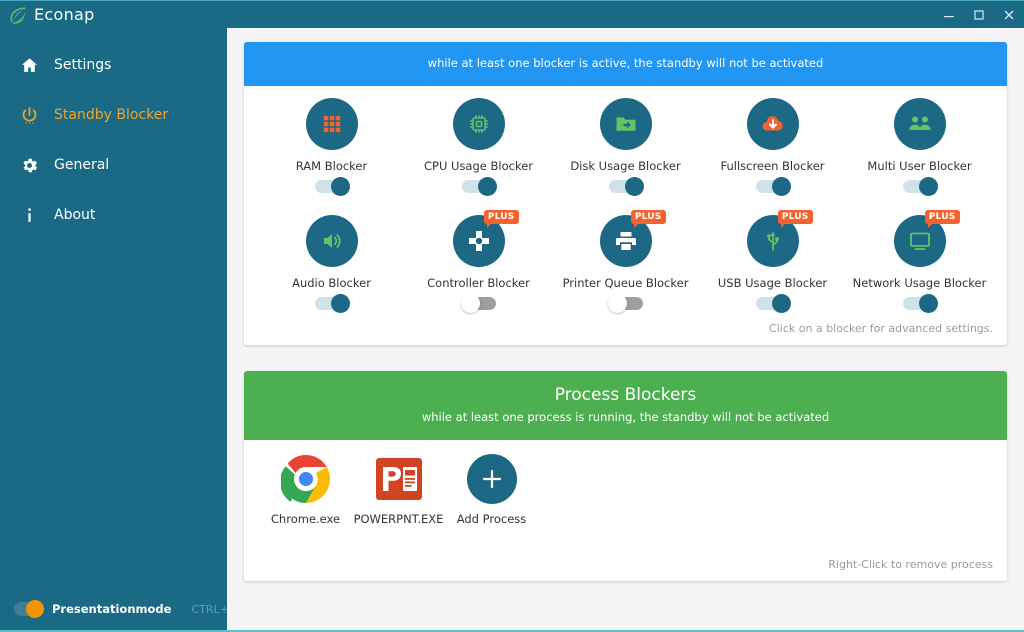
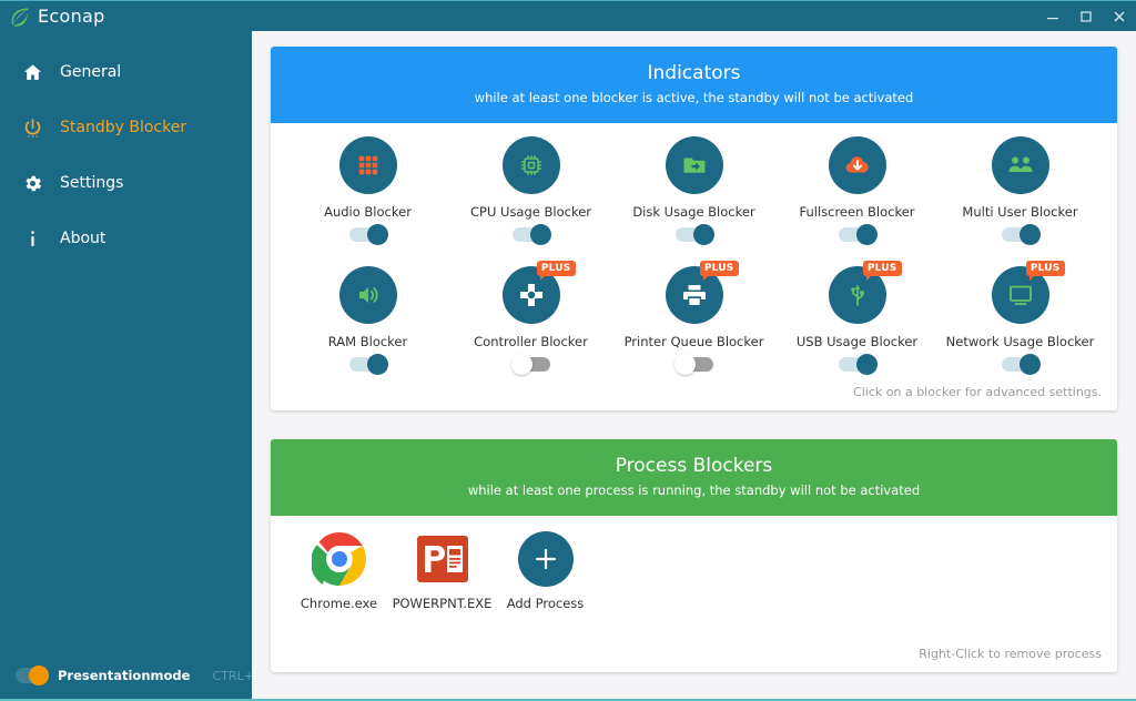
  Econap
- Settings
+ General
  Standby Blocker
- General
+ Settings
  About
  Presentationmode
+ Indicators
  while at least one blocker is active, the standby will not be activated
- RAM Blocker
+ Audio Blocker
  CPU Usage Blocker
  Disk Usage Blocker
  Fullscreen Blocker
  Multi User Blocker
- Audio Blocker
+ RAM Blocker
  PLUS
  Controller Blocker
  PLUS
  Printer Queue Blocker
  PLUS
  USB Usage Blocker
  PLUS
  Network Usage Blocker
  Click on a blocker for advanced settings.
  Process Blockers
  while at least one process is running, the standby will not be activated
  Chrome.exe
  POWERPNT.EXE
  Add Process
  Right-Click to remove process
